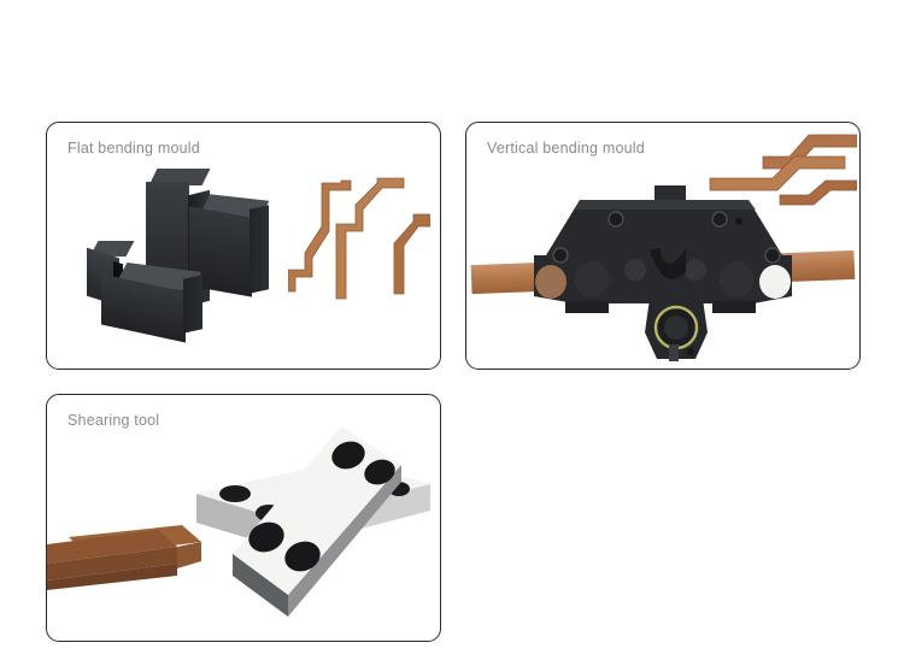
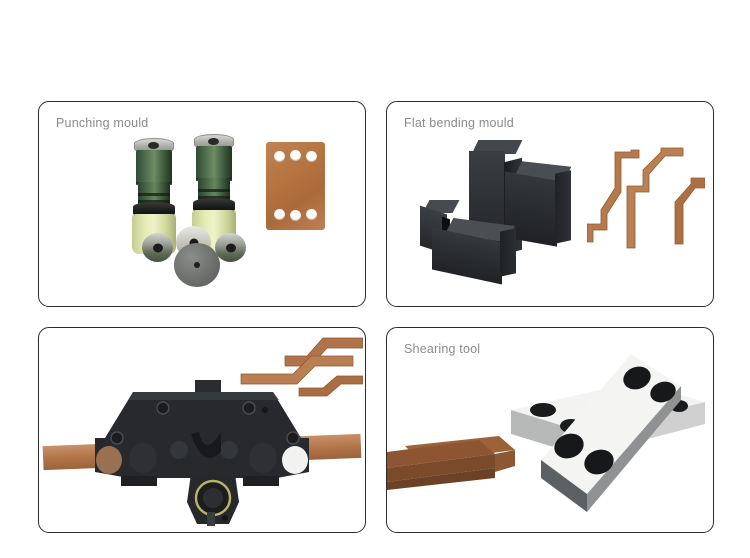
+ Punching mould
  Flat bending mould
- Vertical bending mould
  Shearing tool
